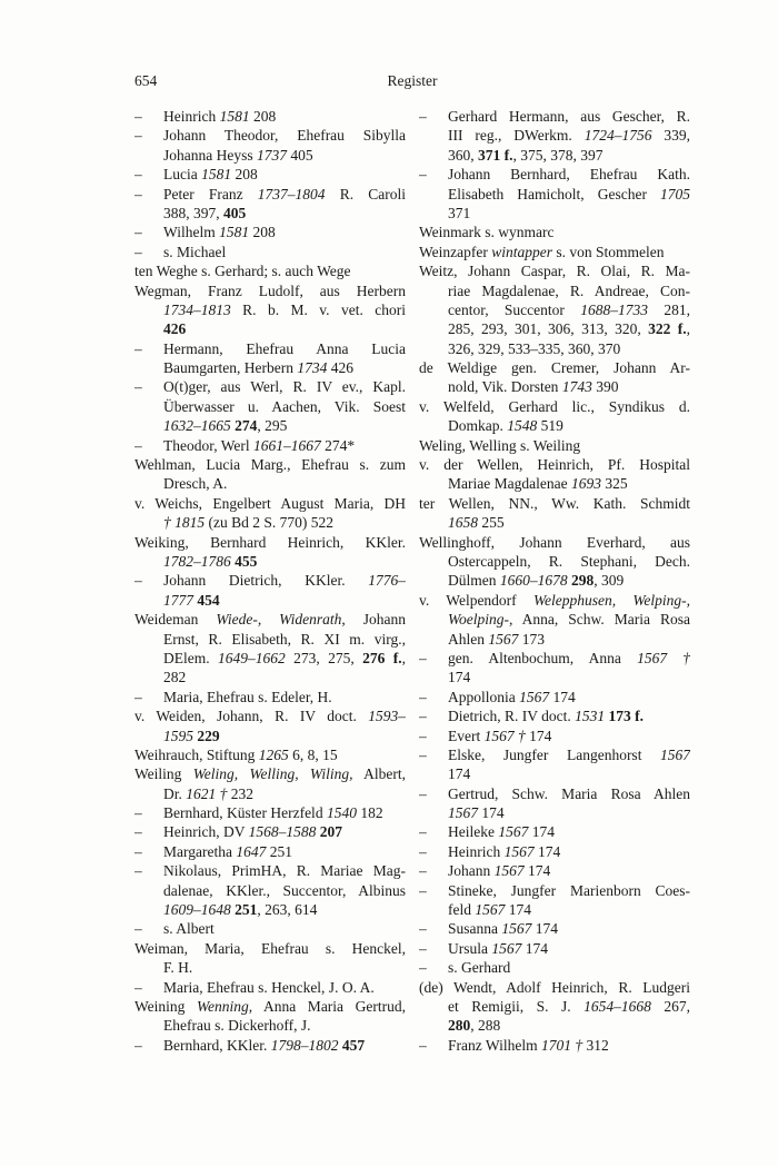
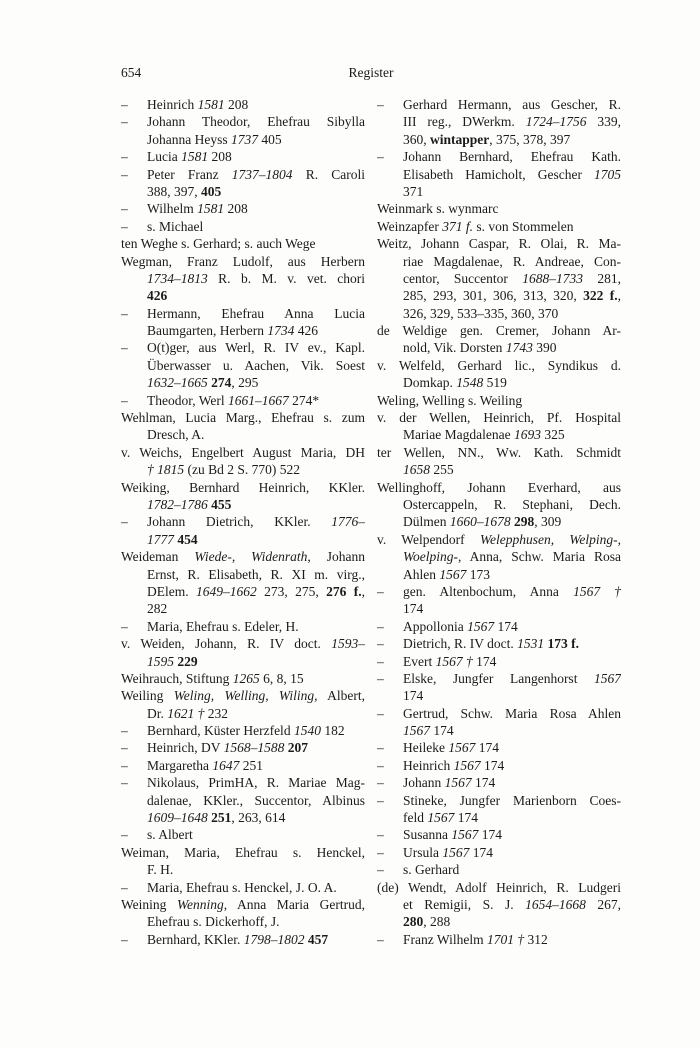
  654
  Register
  – Heinrich 1581 208
  – Johann Theodor, Ehefrau Sibylla
  Johanna Heyss 1737 405
  – Lucia 1581 208
  – Peter Franz 1737–1804 R. Caroli
  388, 397, 405
  – Wilhelm 1581 208
  – s. Michael
  ten Weghe s. Gerhard; s. auch Wege
  Wegman, Franz Ludolf, aus Herbern
  1734–1813 R. b. M. v. vet. chori
  426
  – Hermann, Ehefrau Anna Lucia
  Baumgarten, Herbern 1734 426
  – O(t)ger, aus Werl, R. IV ev., Kapl.
  Überwasser u. Aachen, Vik. Soest
  1632–1665 274, 295
  – Theodor, Werl 1661–1667 274*
  Wehlman, Lucia Marg., Ehefrau s. zum
  Dresch, A.
  v. Weichs, Engelbert August Maria, DH
  † 1815 (zu Bd 2 S. 770) 522
  Weiking, Bernhard Heinrich, KKler.
  1782–1786 455
  – Johann Dietrich, KKler. 1776–
  1777 454
  Weideman Wiede-, Widenrath, Johann
  Ernst, R. Elisabeth, R. XI m. virg.,
  DElem. 1649–1662 273, 275, 276 f.,
  282
  – Maria, Ehefrau s. Edeler, H.
  v. Weiden, Johann, R. IV doct. 1593–
  1595 229
  Weihrauch, Stiftung 1265 6, 8, 15
  Weiling Weling, Welling, Wiling, Albert,
  Dr. 1621 † 232
  – Bernhard, Küster Herzfeld 1540 182
  – Heinrich, DV 1568–1588 207
  – Margaretha 1647 251
  – Nikolaus, PrimHA, R. Mariae Mag-
  dalenae, KKler., Succentor, Albinus
  1609–1648 251, 263, 614
  – s. Albert
  Weiman, Maria, Ehefrau s. Henckel,
  F. H.
  – Maria, Ehefrau s. Henckel, J. O. A.
  Weining Wenning, Anna Maria Gertrud,
  Ehefrau s. Dickerhoff, J.
  – Bernhard, KKler. 1798–1802 457
  – Gerhard Hermann, aus Gescher, R.
  III reg., DWerkm. 1724–1756 339,
- 360, 371 f., 375, 378, 397
+ 360, wintapper, 375, 378, 397
  – Johann Bernhard, Ehefrau Kath.
  Elisabeth Hamicholt, Gescher 1705
  371
  Weinmark s. wynmarc
- Weinzapfer wintapper s. von Stommelen
+ Weinzapfer 371 f. s. von Stommelen
  Weitz, Johann Caspar, R. Olai, R. Ma-
  riae Magdalenae, R. Andreae, Con-
  centor, Succentor 1688–1733 281,
  285, 293, 301, 306, 313, 320, 322 f.,
  326, 329, 533–335, 360, 370
  de Weldige gen. Cremer, Johann Ar-
  nold, Vik. Dorsten 1743 390
  v. Welfeld, Gerhard lic., Syndikus d.
  Domkap. 1548 519
  Weling, Welling s. Weiling
  v. der Wellen, Heinrich, Pf. Hospital
  Mariae Magdalenae 1693 325
  ter Wellen, NN., Ww. Kath. Schmidt
  1658 255
  Wellinghoff, Johann Everhard, aus
  Ostercappeln, R. Stephani, Dech.
  Dülmen 1660–1678 298, 309
  v. Welpendorf Welepphusen, Welping-,
  Woelping-, Anna, Schw. Maria Rosa
  Ahlen 1567 173
  – gen. Altenbochum, Anna 1567 †
  174
  – Appollonia 1567 174
  – Dietrich, R. IV doct. 1531 173 f.
  – Evert 1567 † 174
  – Elske, Jungfer Langenhorst 1567
  174
  – Gertrud, Schw. Maria Rosa Ahlen
  1567 174
  – Heileke 1567 174
  – Heinrich 1567 174
  – Johann 1567 174
  – Stineke, Jungfer Marienborn Coes-
  feld 1567 174
  – Susanna 1567 174
  – Ursula 1567 174
  – s. Gerhard
  (de) Wendt, Adolf Heinrich, R. Ludgeri
  et Remigii, S. J. 1654–1668 267,
  280, 288
  – Franz Wilhelm 1701 † 312
